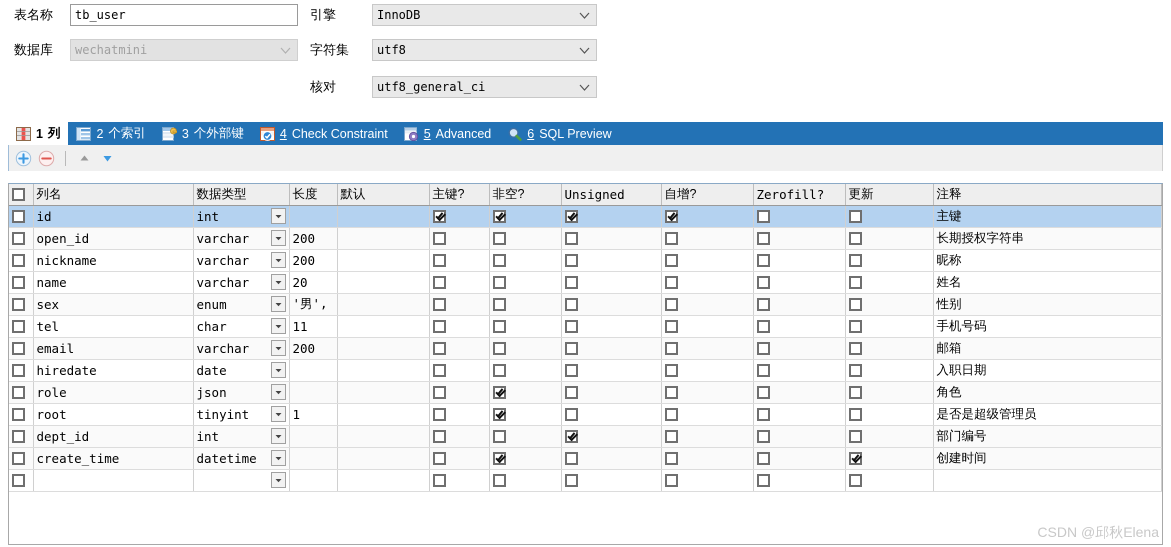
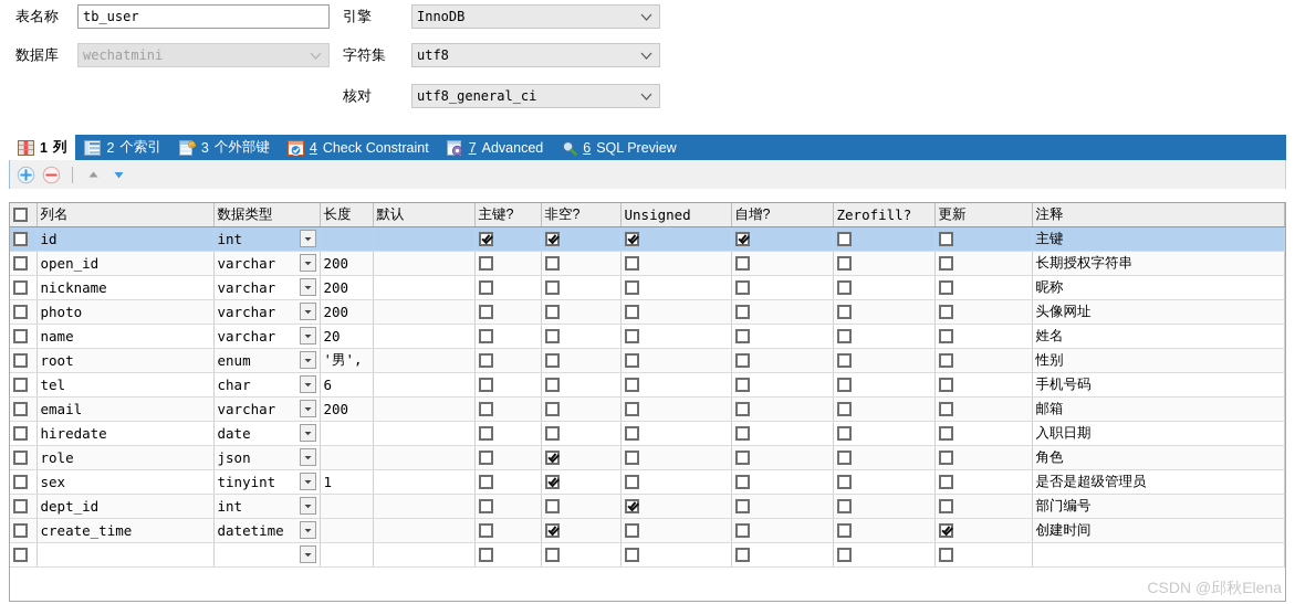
  表名称
  tb_user
  数据库
  wechatmini
  引擎
  InnoDB
  字符集
  utf8
  核对
  utf8_general_ci
  1
  列
  2
  个索引
  3
  个外部键
  4
  Check Constraint
- 5
+ 7
  Advanced
  6
  SQL Preview
  	列名	数据类型	长度	默认	主键?	非空?	Unsigned	自增?	Zerofill?	更新	注释
  	id	int									主键
  	open_id	varchar	200								长期授权字符串
  	nickname	varchar	200								昵称
+ 	photo	varchar	200								头像网址
  	name	varchar	20								姓名
- 	sex	enum	'男',								性别
+ 	root	enum	'男',								性别
- 	tel	char	11								手机号码
+ 	tel	char	6								手机号码
  	email	varchar	200								邮箱
  	hiredate	date									入职日期
  	role	json									角色
- 	root	tinyint	1								是否是超级管理员
+ 	sex	tinyint	1								是否是超级管理员
  	dept_id	int									部门编号
  	create_time	datetime									创建时间
  CSDN @邱秋Elena
